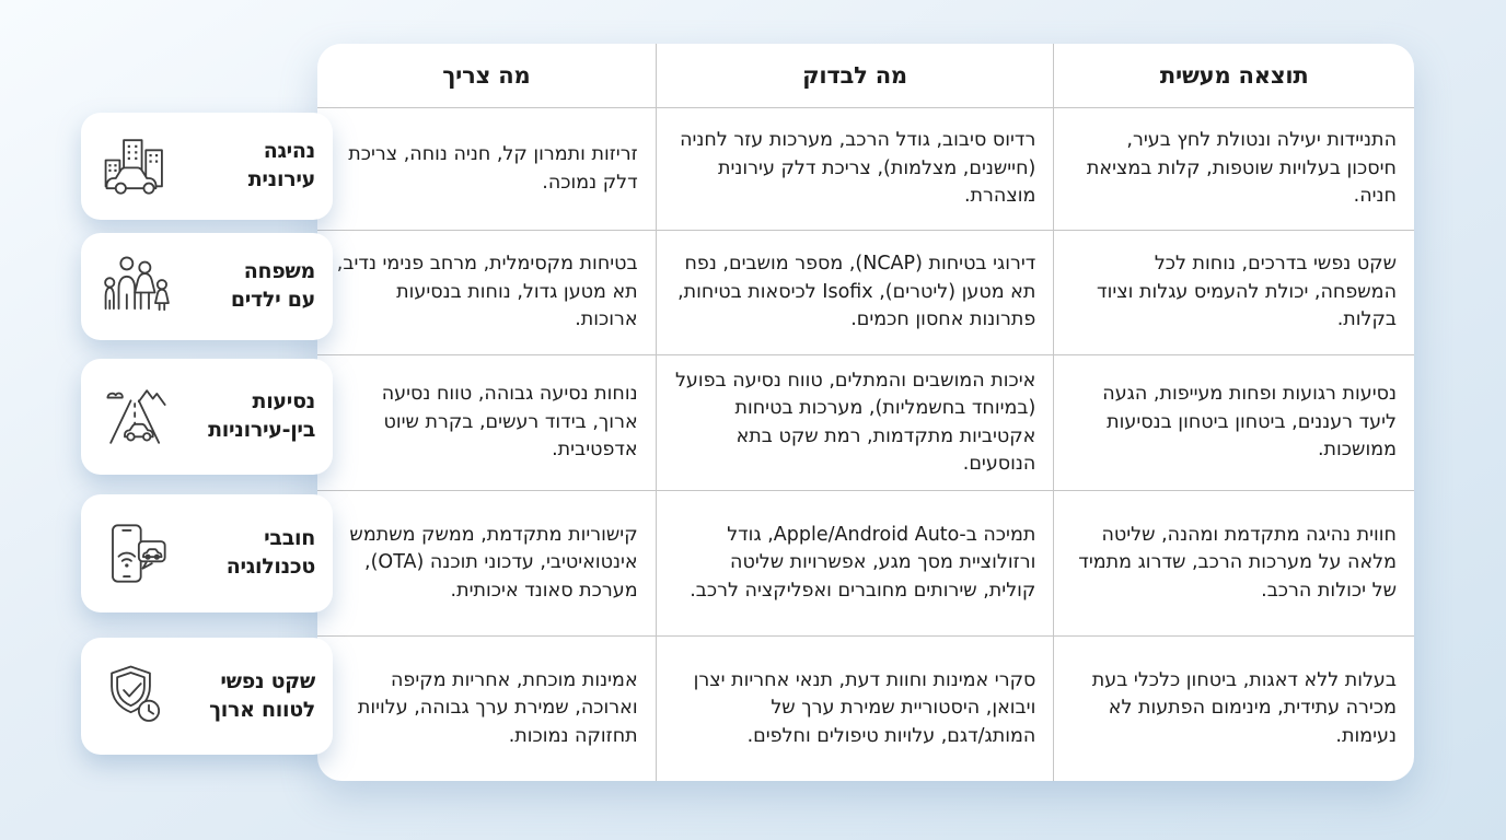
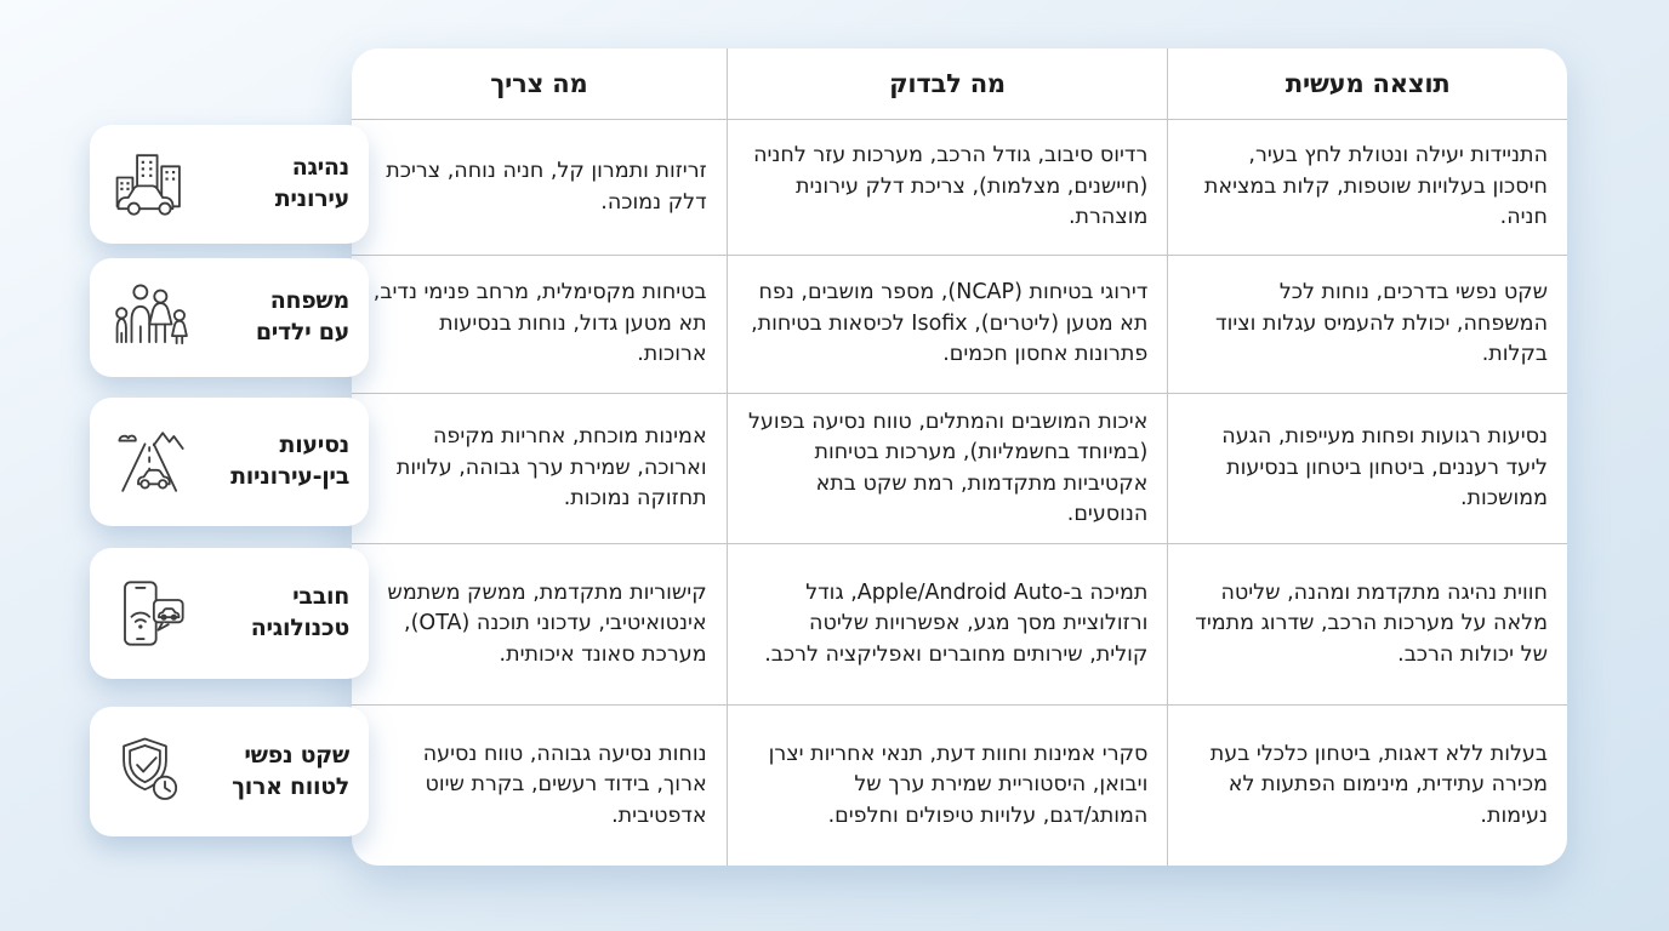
  תוצאה מעשית
  מה לבדוק
  מה צריך
  התניידות יעילה ונטולת לחץ בעיר, חיסכון בעלויות שוטפות, קלות במציאת חניה.
  רדיוס סיבוב, גודל הרכב, מערכות עזר לחניה (חיישנים, מצלמות), צריכת דלק עירונית מוצהרת.
  זריזות ותמרון קל, חניה נוחה, צריכת דלק נמוכה.
  שקט נפשי בדרכים, נוחות לכל המשפחה, יכולת להעמיס עגלות וציוד בקלות.
  דירוגי בטיחות (NCAP), מספר מושבים, נפח תא מטען (ליטרים), Isofix לכיסאות בטיחות, פתרונות אחסון חכמים.
  בטיחות מקסימלית, מרחב פנימי נדיב, תא מטען גדול, נוחות בנסיעות ארוכות.
  נסיעות רגועות ופחות מעייפות, הגעה ליעד רעננים, ביטחון ביטחון בנסיעות ממושכות.
  איכות המושבים והמתלים, טווח נסיעה בפועל (במיוחד בחשמליות), מערכות בטיחות אקטיביות מתקדמות, רמת שקט בתא הנוסעים.
- נוחות נסיעה גבוהה, טווח נסיעה ארוך, בידוד רעשים, בקרת שיוט אדפטיבית.
+ אמינות מוכחת, אחריות מקיפה וארוכה, שמירת ערך גבוהה, עלויות תחזוקה נמוכות.
  חווית נהיגה מתקדמת ומהנה, שליטה מלאה על מערכות הרכב, שדרוג מתמיד של יכולות הרכב.
  תמיכה ב-Apple/Android Auto, גודל ורזולוציית מסך מגע, אפשרויות שליטה קולית, שירותים מחוברים ואפליקציה לרכב.
  קישוריות מתקדמת, ממשק משתמש אינטואיטיבי, עדכוני תוכנה (OTA), מערכת סאונד איכותית.
  בעלות ללא דאגות, ביטחון כלכלי בעת מכירה עתידית, מינימום הפתעות לא נעימות.
  סקרי אמינות וחוות דעת, תנאי אחריות יצרן ויבואן, היסטוריית שמירת ערך של המותג/דגם, עלויות טיפולים וחלפים.
- אמינות מוכחת, אחריות מקיפה וארוכה, שמירת ערך גבוהה, עלויות תחזוקה נמוכות.
+ נוחות נסיעה גבוהה, טווח נסיעה ארוך, בידוד רעשים, בקרת שיוט אדפטיבית.
  נהיגה
  עירונית
  משפחה
  עם ילדים
  נסיעות
  בין-עירוניות
  חובבי
  טכנולוגיה
  שקט נפשי
  לטווח ארוך
